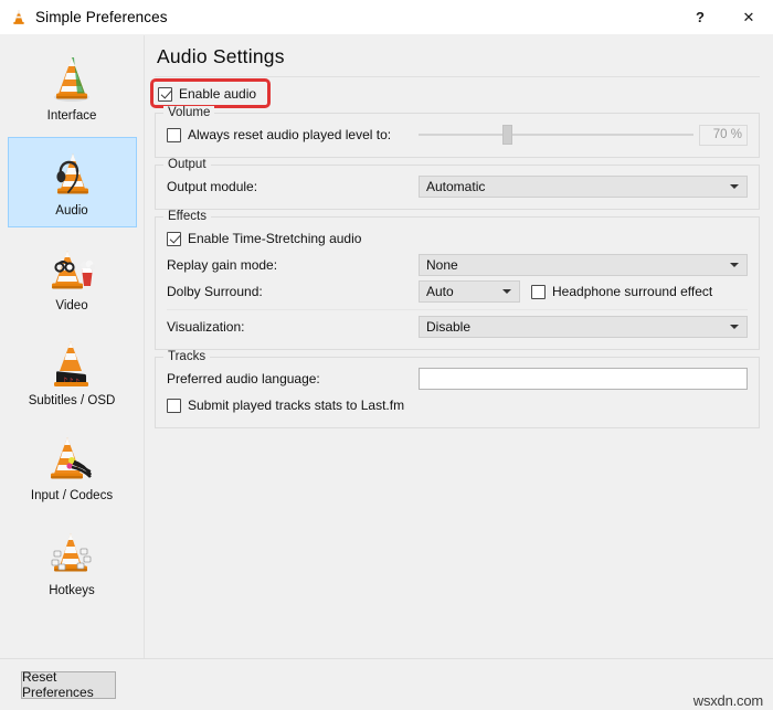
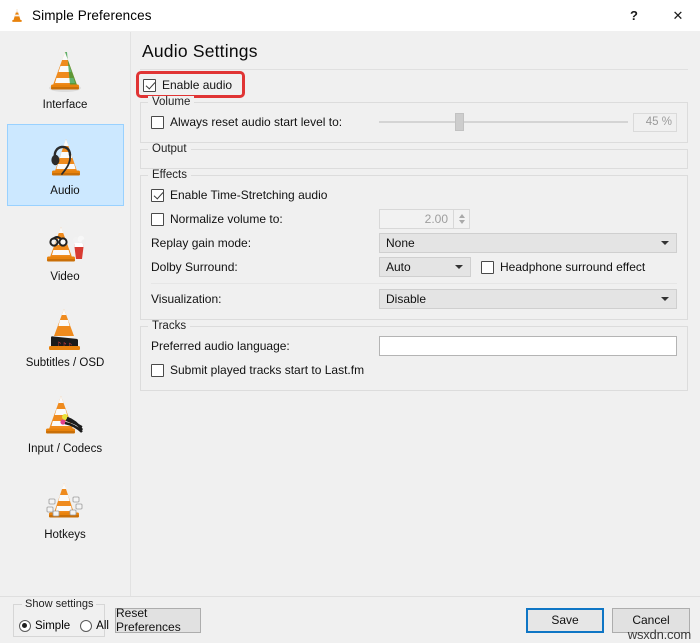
  Simple Preferences
  ?
  ✕
  Interface
  Audio
  Video
  Subtitles / OSD
  Input / Codecs
  Hotkeys
  Audio Settings
  Enable audio
  Volume
- Always reset audio played level to:
+ Always reset audio start level to:
- 70 %
+ 45 %
  Output
- Output module:
- Automatic
  Effects
  Enable Time-Stretching audio
+ Normalize volume to:
+ 2.00
  Replay gain mode:
  None
  Dolby Surround:
  Auto
  Headphone surround effect
  Visualization:
  Disable
  Tracks
  Preferred audio language:
- Submit played tracks stats to Last.fm
+ Submit played tracks start to Last.fm
+ Show settings
+ Simple
+ All
  Reset Preferences
+ Save
+ Cancel
  wsxdn.com
